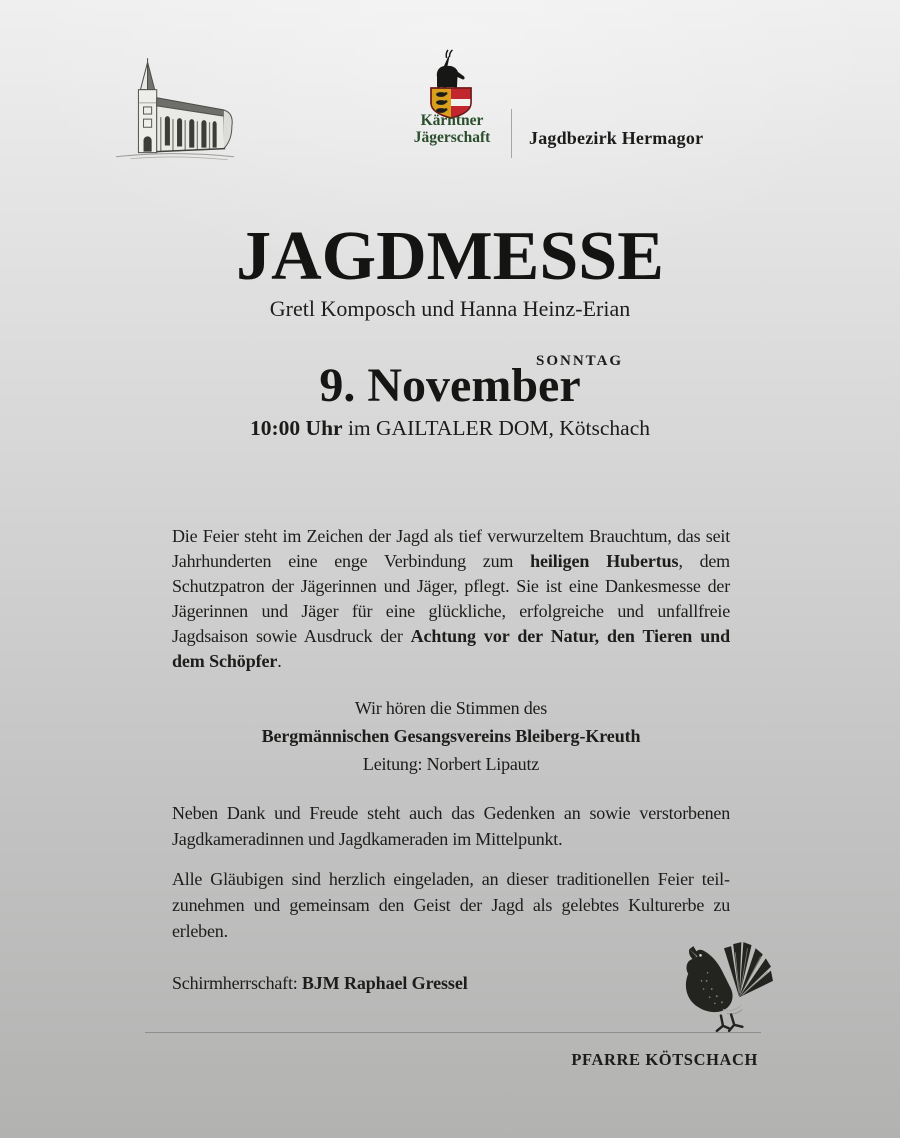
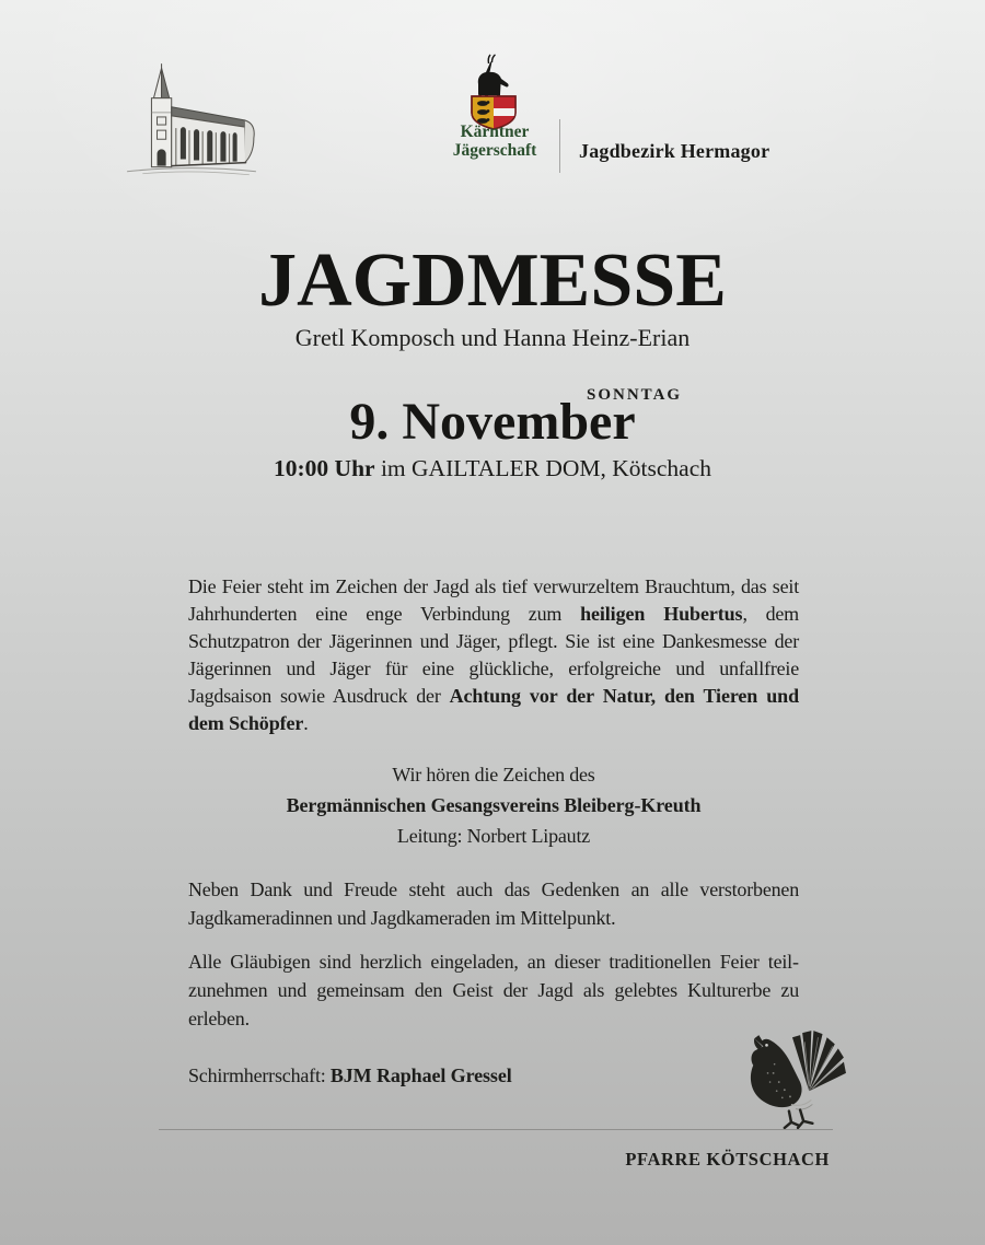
  Kärntner
  Jägerschaft
  Jagdbezirk Hermagor
  JAGDMESSE
  Gretl Komposch und Hanna Heinz-Erian
  SONNTAG
  9. November
  10:00 Uhr im GAILTALER DOM, Kötschach
  Die Feier steht im Zeichen der Jagd als tief verwurzeltem Brauchtum, das seit Jahrhunderten eine enge Verbindung zum heiligen Hubertus, dem Schutzpatron der Jägerinnen und Jäger, pflegt. Sie ist eine Dankesmesse der Jägerinnen und Jäger für eine glückliche, erfolgreiche und unfallfreie Jagdsaison sowie Ausdruck der Achtung vor der Natur, den Tieren und dem Schöpfer.
- Wir hören die Stimmen des
+ Wir hören die Zeichen des
  Bergmännischen Gesangsvereins Bleiberg-Kreuth
  Leitung: Norbert Lipautz
- Neben Dank und Freude steht auch das Gedenken an sowie verstorbenen Jagdkameradinnen und Jagdkameraden im Mittelpunkt.
+ Neben Dank und Freude steht auch das Gedenken an alle verstorbenen Jagdkameradinnen und Jagdkameraden im Mittelpunkt.
  Alle Gläubigen sind herzlich eingeladen, an dieser traditionellen Feier teil­zunehmen und gemeinsam den Geist der Jagd als gelebtes Kulturerbe zu erleben.
  Schirmherrschaft: BJM Raphael Gressel
  PFARRE KÖTSCHACH
